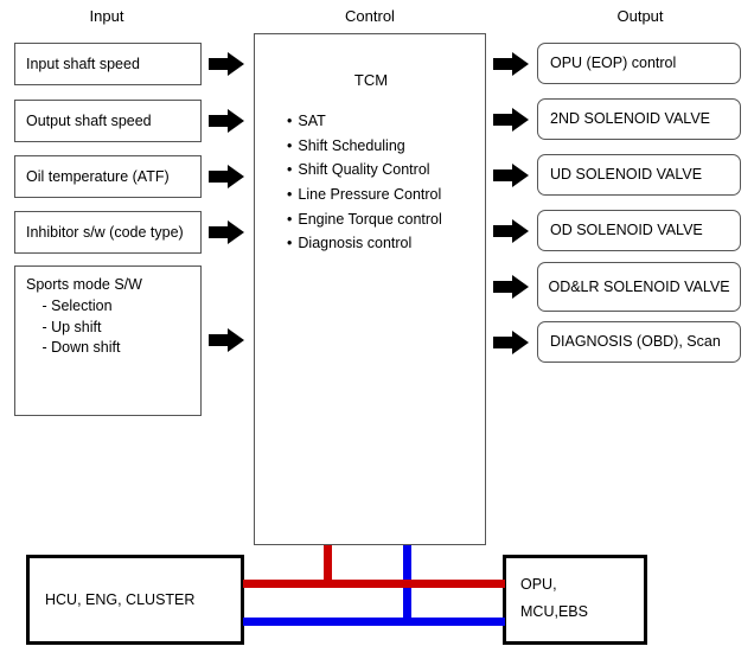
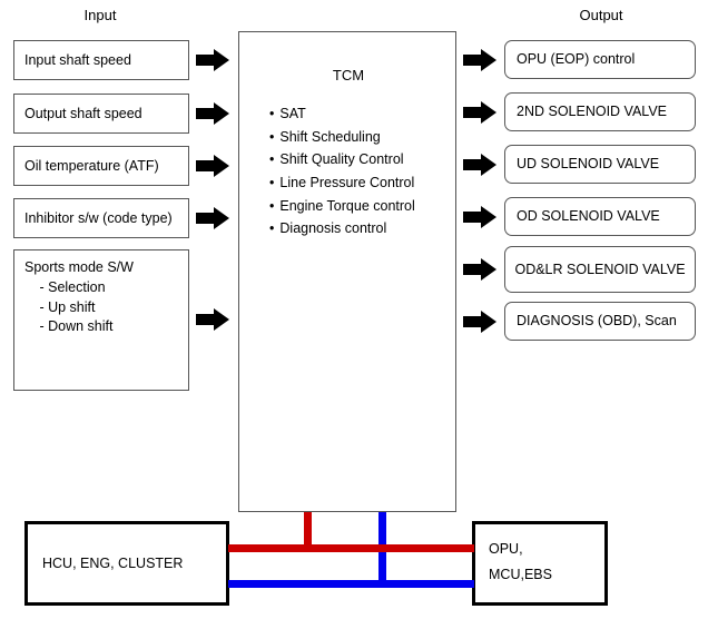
  Input
- Control
  Output
  Input shaft speed
  Output shaft speed
  Oil temperature (ATF)
  Inhibitor s/w (code type)
  Sports mode S/W
  - Selection
  - Up shift
  - Down shift
  TCM
  • SAT
  • Shift Scheduling
  • Shift Quality Control
  • Line Pressure Control
  • Engine Torque control
  • Diagnosis control
  OPU (EOP) control
  2ND SOLENOID VALVE
  UD SOLENOID VALVE
  OD SOLENOID VALVE
  OD&LR SOLENOID VALVE
  DIAGNOSIS (OBD), Scan
  HCU, ENG, CLUSTER
  OPU,
  MCU,EBS
